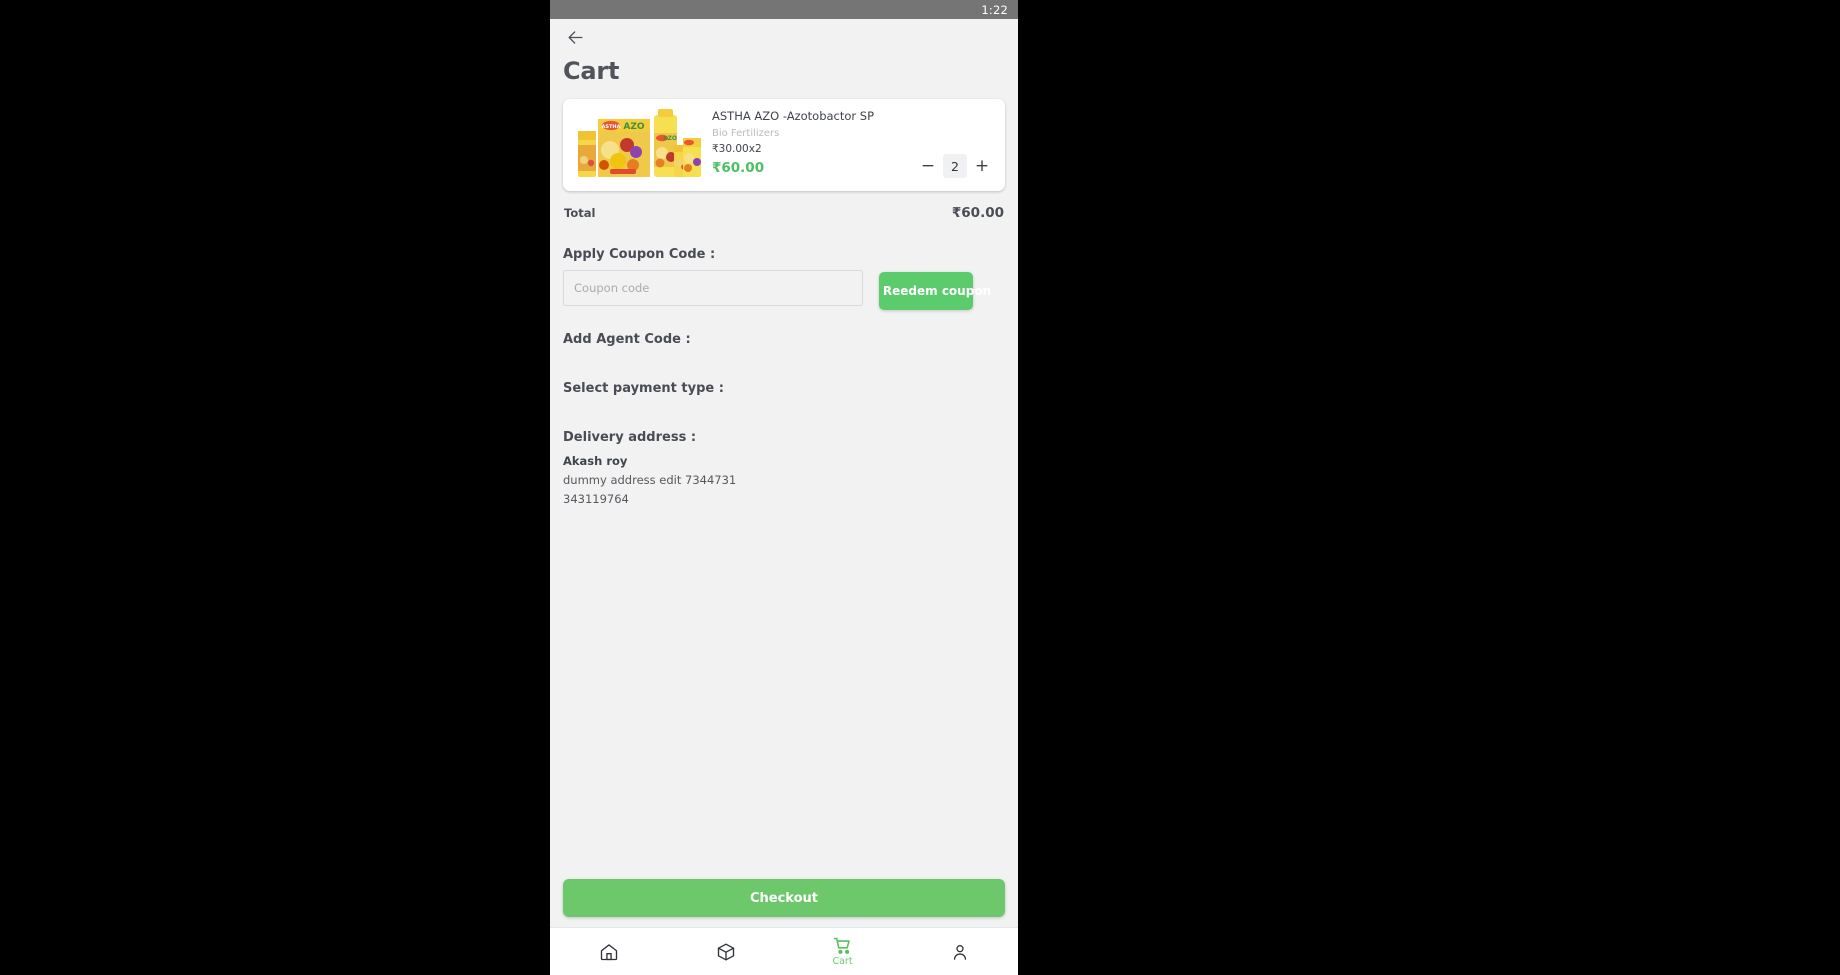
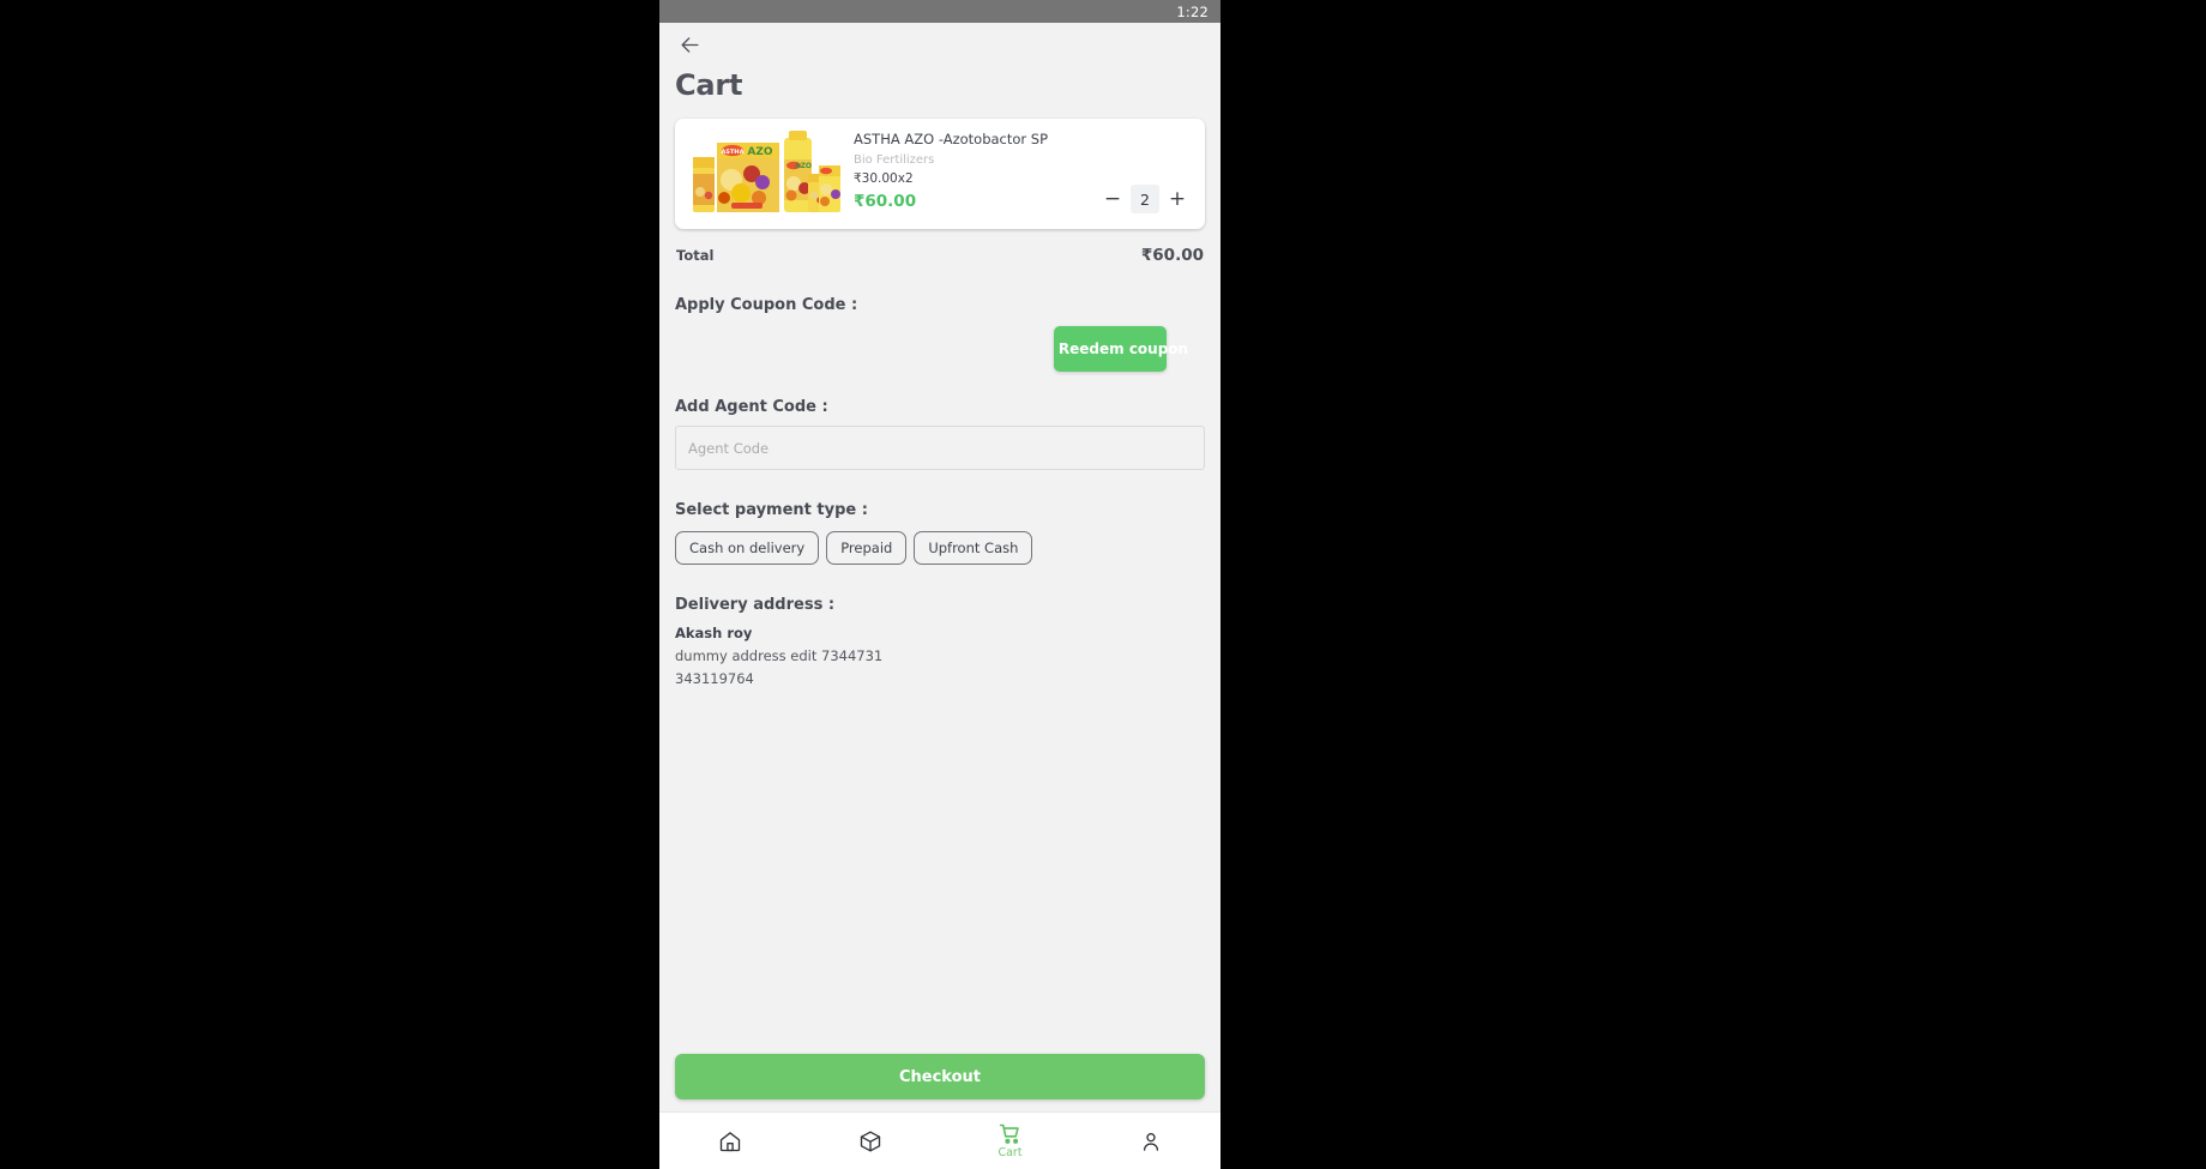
  1:22
  Cart
  AZO
  ASTHA AZO -Azotobactor SP
  Bio Fertilizers
  ₹30.00x2
  ₹60.00
  −
  2
  +
  Total
  ₹60.00
  Apply Coupon Code :
- Coupon code
  Reedem coupon
  Add Agent Code :
+ Agent Code
  Select payment type :
+ Cash on delivery
+ Prepaid
+ Upfront Cash
  Delivery address :
  Akash roy
  dummy address edit 7344731
  343119764
  Checkout
  Cart
